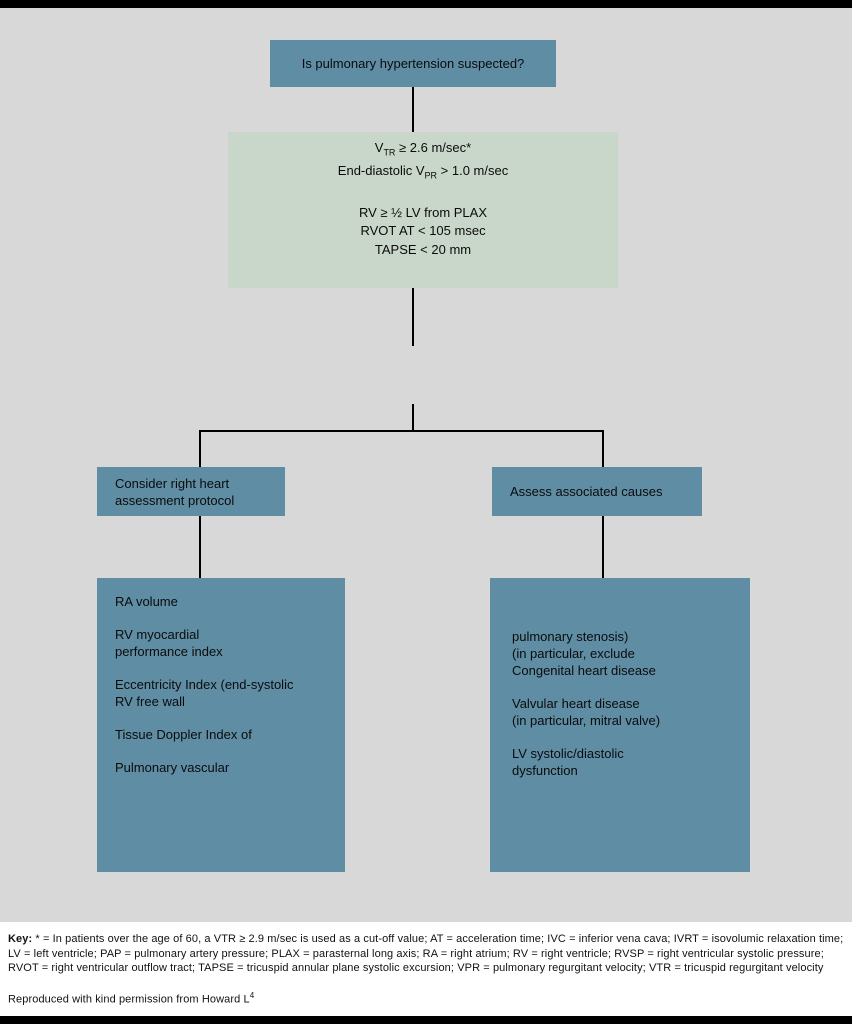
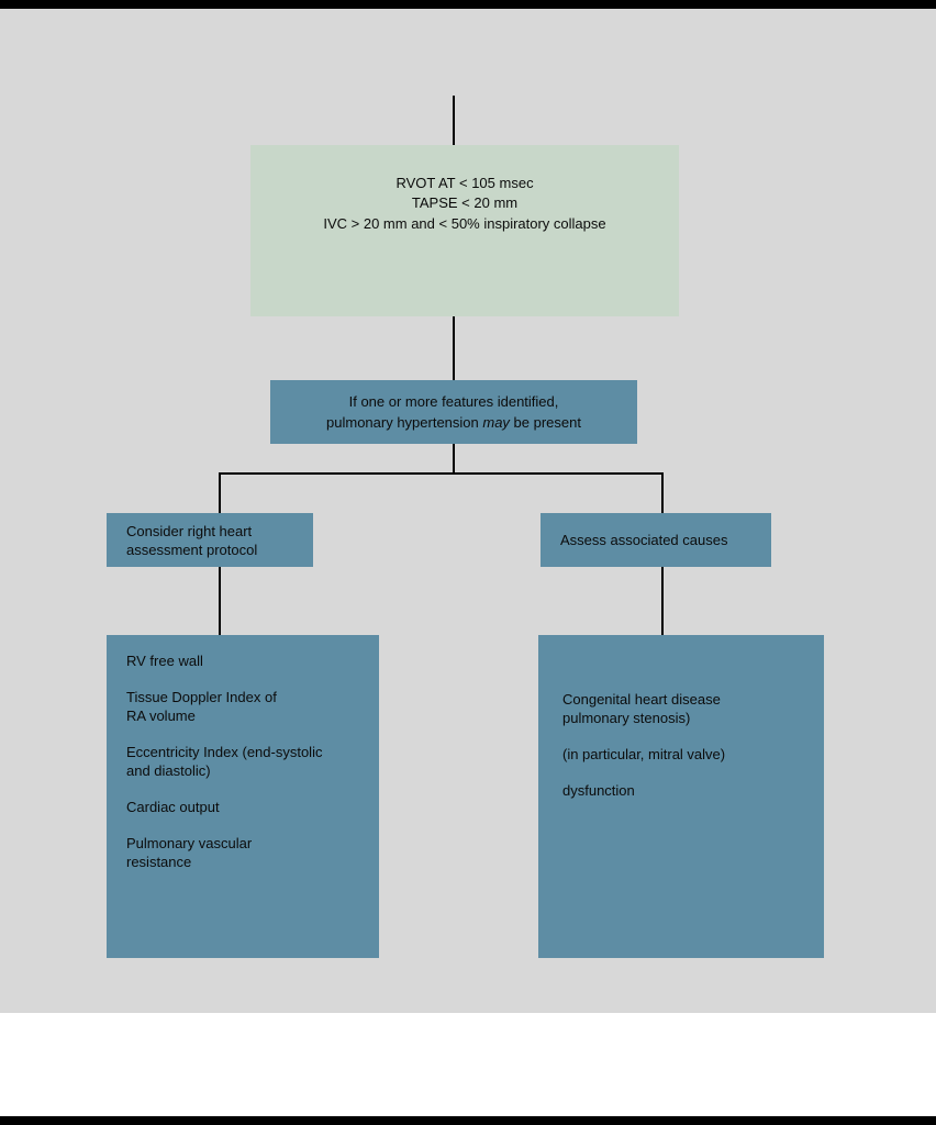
- Is pulmonary hypertension suspected?
- VTR ≥ 2.6 m/sec*
- End-diastolic VPR > 1.0 m/sec
- RV ≥ ½ LV from PLAX
  RVOT AT < 105 msec
  TAPSE < 20 mm
+ IVC > 20 mm and < 50% inspiratory collapse
+ If one or more features identified,
+ pulmonary hypertension may be present
  Consider right heart
  assessment protocol
  Assess associated causes
- RA volume
+ RV free wall
- RV myocardial
- performance index
- Eccentricity Index (end-systolic
+ Tissue Doppler Index of
- RV free wall
+ RA volume
- Tissue Doppler Index of
+ Eccentricity Index (end-systolic
+ and diastolic)
+ Cardiac output
  Pulmonary vascular
+ resistance
- pulmonary stenosis)
+ Congenital heart disease
- (in particular, exclude
- Congenital heart disease
+ pulmonary stenosis)
- Valvular heart disease
  (in particular, mitral valve)
- LV systolic/diastolic
  dysfunction
- Key: * = In patients over the age of 60, a VTR ≥ 2.9 m/sec is used as a cut-off value; AT = acceleration time; IVC = inferior vena cava; IVRT = isovolumic relaxation time; LV = left ventricle; PAP = pulmonary artery pressure; PLAX = parasternal long axis; RA = right atrium; RV = right ventricle; RVSP = right ventricular systolic pressure; RVOT = right ventricular outflow tract; TAPSE = tricuspid annular plane systolic excursion; VPR = pulmonary regurgitant velocity; VTR = tricuspid regurgitant velocity
- Reproduced with kind permission from Howard L4
